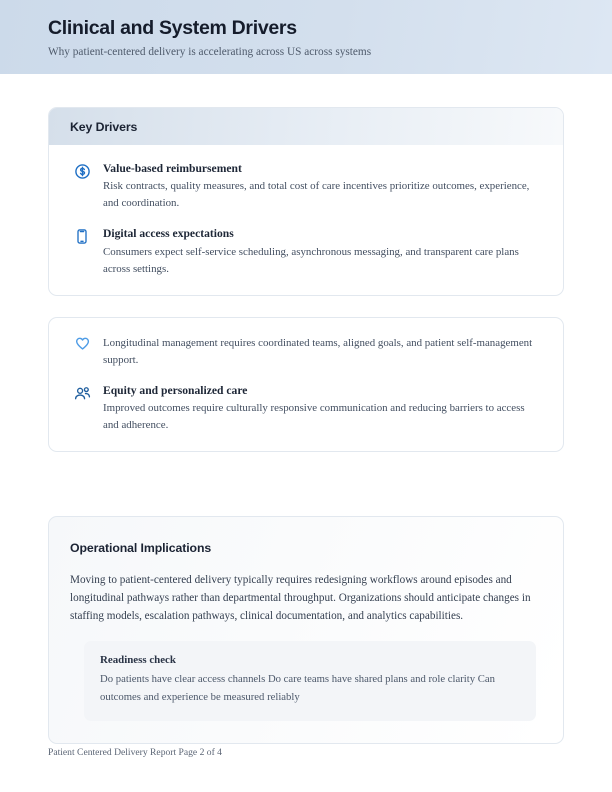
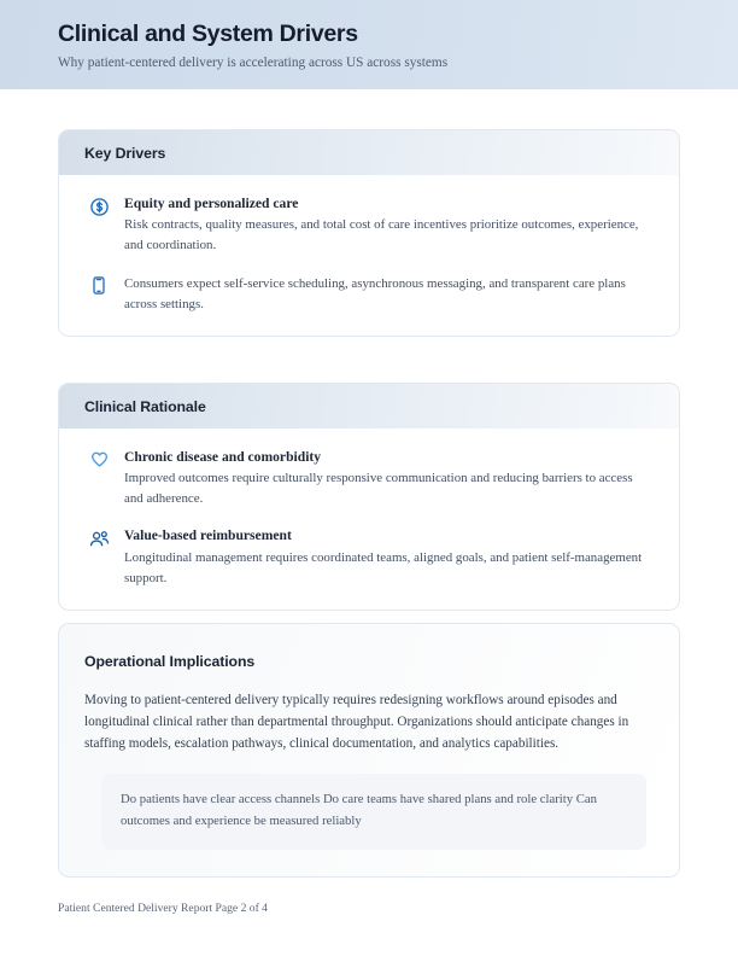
  Clinical and System Drivers
  Why patient-centered delivery is accelerating across US across systems
  Key Drivers
- Value-based reimbursement
+ Equity and personalized care
  Risk contracts, quality measures, and total cost of care incentives prioritize outcomes, experience, and coordination.
- Digital access expectations
  Consumers expect self-service scheduling, asynchronous messaging, and transparent care plans across settings.
+ Clinical Rationale
+ Chronic disease and comorbidity
- Longitudinal management requires coordinated teams, aligned goals, and patient self-management support.
+ Improved outcomes require culturally responsive communication and reducing barriers to access and adherence.
- Equity and personalized care
+ Value-based reimbursement
- Improved outcomes require culturally responsive communication and reducing barriers to access and adherence.
+ Longitudinal management requires coordinated teams, aligned goals, and patient self-management support.
  Operational Implications
- Moving to patient-centered delivery typically requires redesigning workflows around episodes and longitudinal pathways rather than departmental throughput. Organizations should anticipate changes in staffing models, escalation pathways, clinical documentation, and analytics capabilities.
+ Moving to patient-centered delivery typically requires redesigning workflows around episodes and longitudinal clinical rather than departmental throughput. Organizations should anticipate changes in staffing models, escalation pathways, clinical documentation, and analytics capabilities.
- Readiness check
  Do patients have clear access channels Do care teams have shared plans and role clarity Can outcomes and experience be measured reliably
  Patient Centered Delivery Report Page 2 of 4
